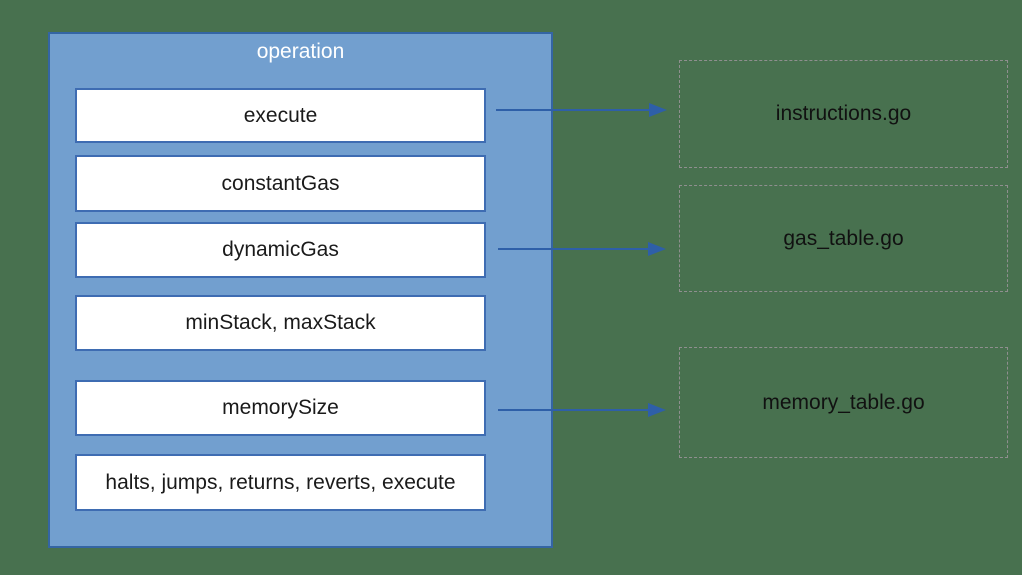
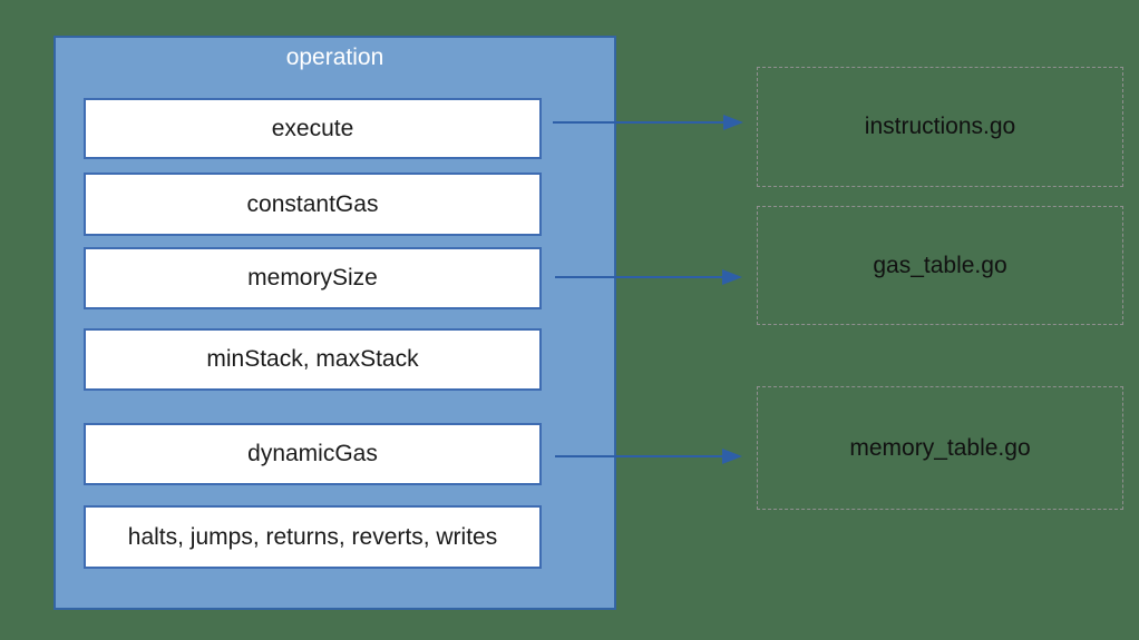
  operation
  execute
  constantGas
- dynamicGas
+ memorySize
  minStack, maxStack
- memorySize
+ dynamicGas
- halts, jumps, returns, reverts, execute
+ halts, jumps, returns, reverts, writes
  instructions.go
  gas_table.go
  memory_table.go
